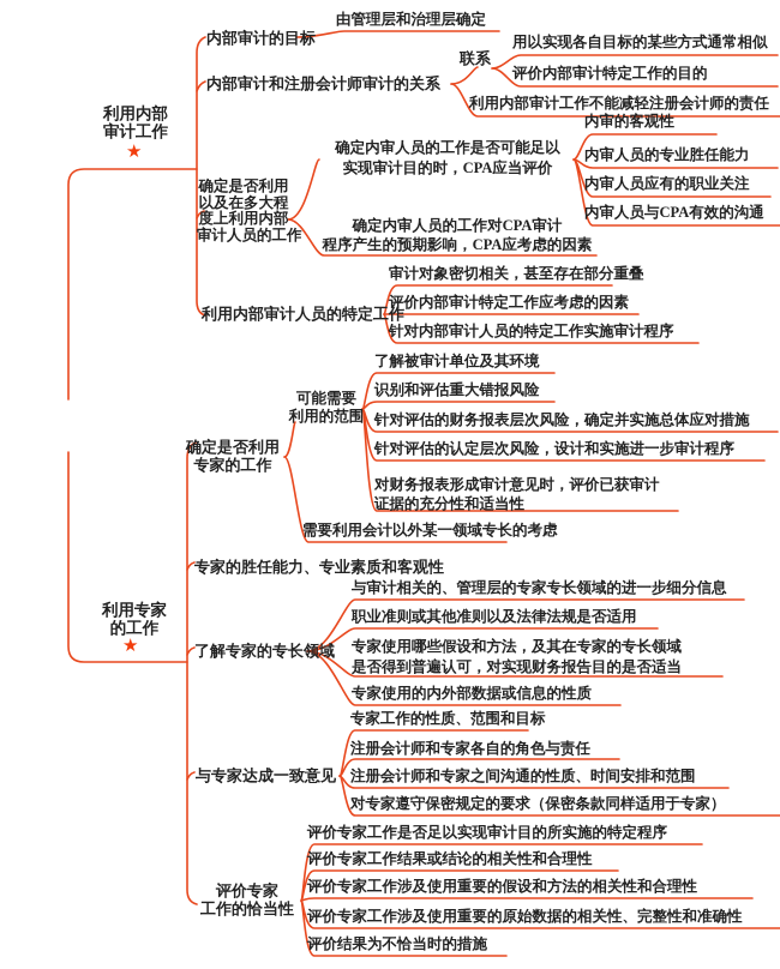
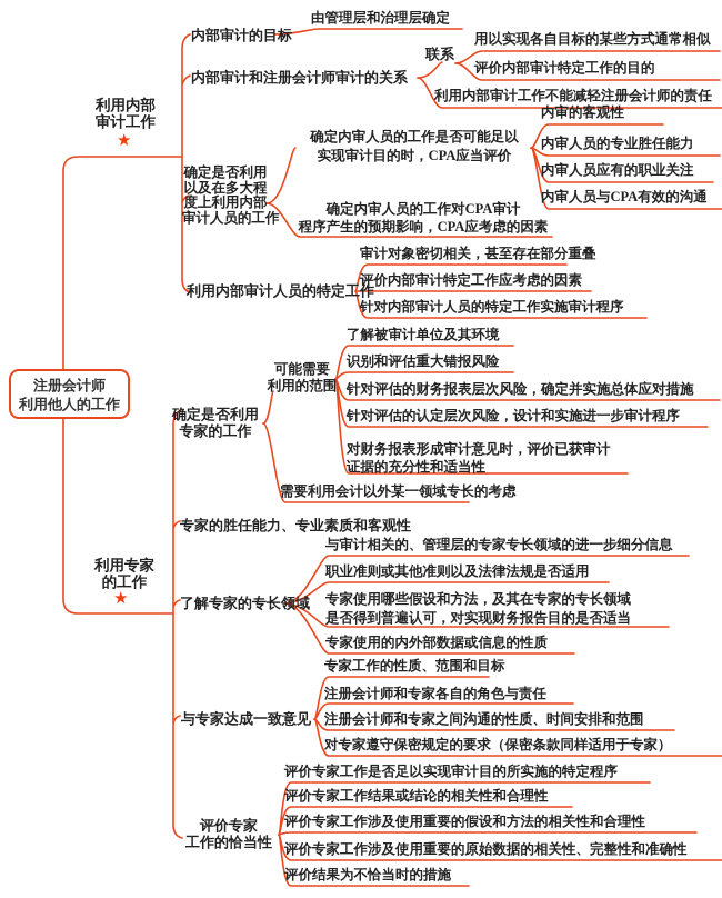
+ 注册会计师
+ 利用他人的工作
  利用内部
  审计工作
  ★
  利用专家
  的工作
  ★
  内部审计的目标
  由管理层和治理层确定
  内部审计和注册会计师审计的关系
  联系
  用以实现各自目标的某些方式通常相似
  评价内部审计特定工作的目的
  利用内部审计工作不能减轻注册会计师的责任
  确定是否利用
  以及在多大程
  度上利用内部
  审计人员的工作
  确定内审人员的工作是否可能足以
  实现审计目的时，CPA应当评价
  内审的客观性
  内审人员的专业胜任能力
  内审人员应有的职业关注
  内审人员与CPA有效的沟通
  确定内审人员的工作对CPA审计
  程序产生的预期影响，CPA应考虑的因素
  利用内部审计人员的特定工作
  审计对象密切相关，甚至存在部分重叠
  评价内部审计特定工作应考虑的因素
  针对内部审计人员的特定工作实施审计程序
  确定是否利用
  专家的工作
  可能需要
  利用的范围
  了解被审计单位及其环境
  识别和评估重大错报风险
  针对评估的财务报表层次风险，确定并实施总体应对措施
  针对评估的认定层次风险，设计和实施进一步审计程序
  对财务报表形成审计意见时，评价已获审计
  证据的充分性和适当性
  需要利用会计以外某一领域专长的考虑
  专家的胜任能力、专业素质和客观性
  了解专家的专长领域
  与审计相关的、管理层的专家专长领域的进一步细分信息
  职业准则或其他准则以及法律法规是否适用
  专家使用哪些假设和方法，及其在专家的专长领域
  是否得到普遍认可，对实现财务报告目的是否适当
  专家使用的内外部数据或信息的性质
  与专家达成一致意见
  专家工作的性质、范围和目标
  注册会计师和专家各自的角色与责任
  注册会计师和专家之间沟通的性质、时间安排和范围
  对专家遵守保密规定的要求（保密条款同样适用于专家）
  评价专家
  工作的恰当性
  评价专家工作是否足以实现审计目的所实施的特定程序
  评价专家工作结果或结论的相关性和合理性
  评价专家工作涉及使用重要的假设和方法的相关性和合理性
  评价专家工作涉及使用重要的原始数据的相关性、完整性和准确性
  评价结果为不恰当时的措施
